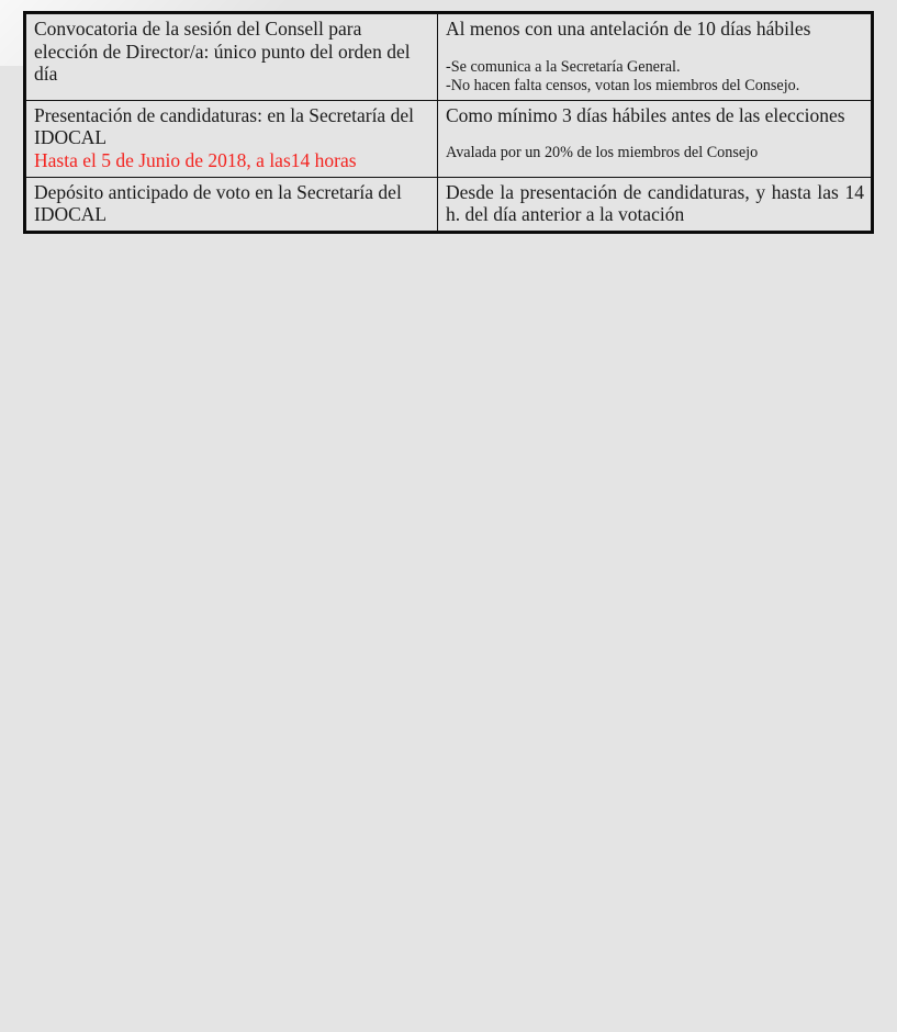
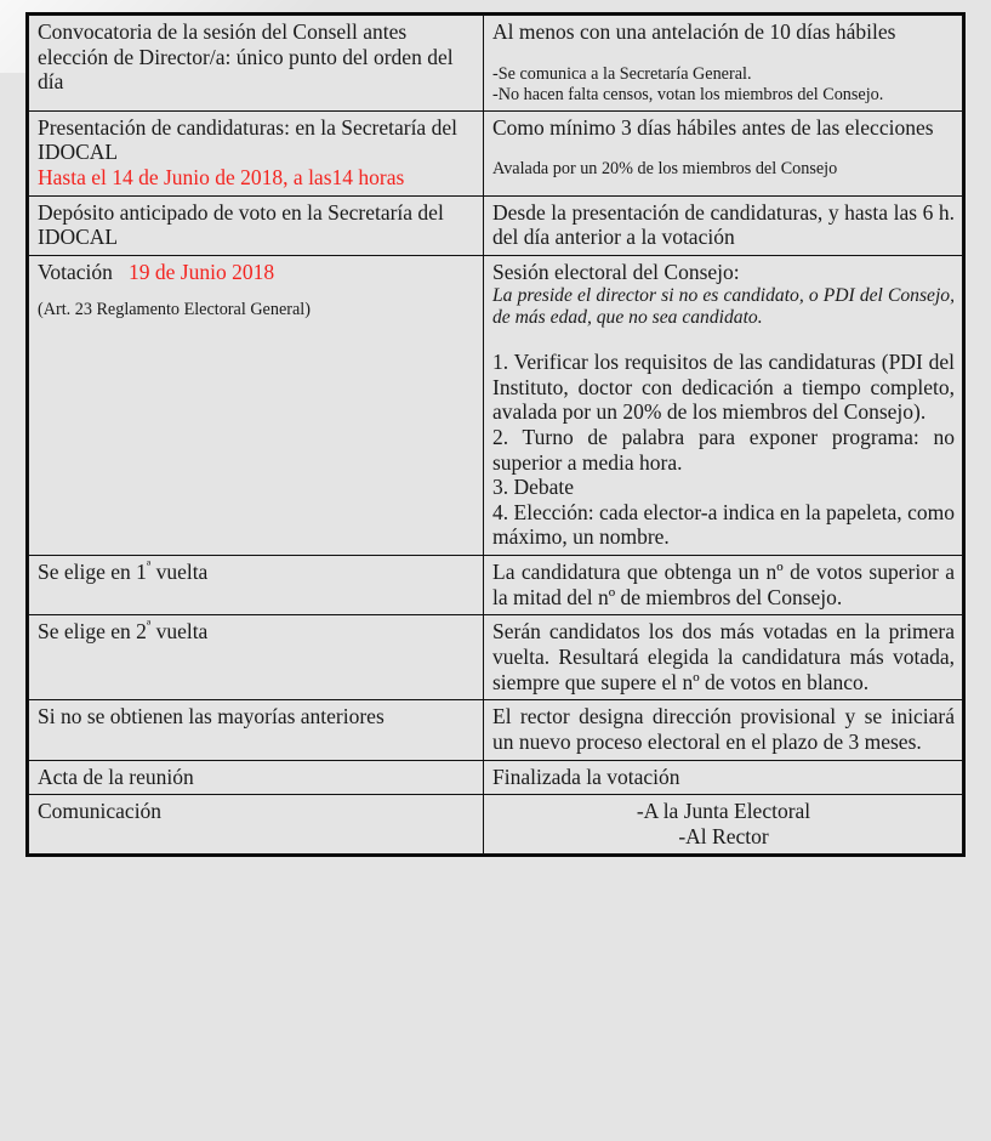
- Convocatoria de la sesión del Consell para elección de Director/a: único punto del orden del día	Al menos con una antelación de 10 días hábiles -Se comunica a la Secretaría General. -No hacen falta censos, votan los miembros del Consejo.
+ Convocatoria de la sesión del Consell antes elección de Director/a: único punto del orden del día	Al menos con una antelación de 10 días hábiles -Se comunica a la Secretaría General. -No hacen falta censos, votan los miembros del Consejo.
- Presentación de candidaturas: en la Secretaría del IDOCAL Hasta el 5 de Junio de 2018, a las14 horas	Como mínimo 3 días hábiles antes de las elecciones Avalada por un 20% de los miembros del Consejo
+ Presentación de candidaturas: en la Secretaría del IDOCAL Hasta el 14 de Junio de 2018, a las14 horas	Como mínimo 3 días hábiles antes de las elecciones Avalada por un 20% de los miembros del Consejo
- Depósito anticipado de voto en la Secretaría del IDOCAL	Desde la presentación de candidaturas, y hasta las 14 h. del día anterior a la votación
+ Depósito anticipado de voto en la Secretaría del IDOCAL	Desde la presentación de candidaturas, y hasta las 6 h. del día anterior a la votación
+ Votación 19 de Junio 2018 (Art. 23 Reglamento Electoral General)	Sesión electoral del Consejo: La preside el director si no es candidato, o PDI del Consejo, de más edad, que no sea candidato. 1. Verificar los requisitos de las candidaturas (PDI del Instituto, doctor con dedicación a tiempo completo, avalada por un 20% de los miembros del Consejo). 2. Turno de palabra para exponer programa: no superior a media hora. 3. Debate 4. Elección: cada elector-a indica en la papeleta, como máximo, un nombre.
+ Se elige en 1ª vuelta	La candidatura que obtenga un nº de votos superior a la mitad del nº de miembros del Consejo.
+ Se elige en 2ª vuelta	Serán candidatos los dos más votadas en la primera vuelta. Resultará elegida la candidatura más votada, siempre que supere el nº de votos en blanco.
+ Si no se obtienen las mayorías anteriores	El rector designa dirección provisional y se iniciará un nuevo proceso electoral en el plazo de 3 meses.
+ Acta de la reunión	Finalizada la votación
+ Comunicación	-A la Junta Electoral -Al Rector
